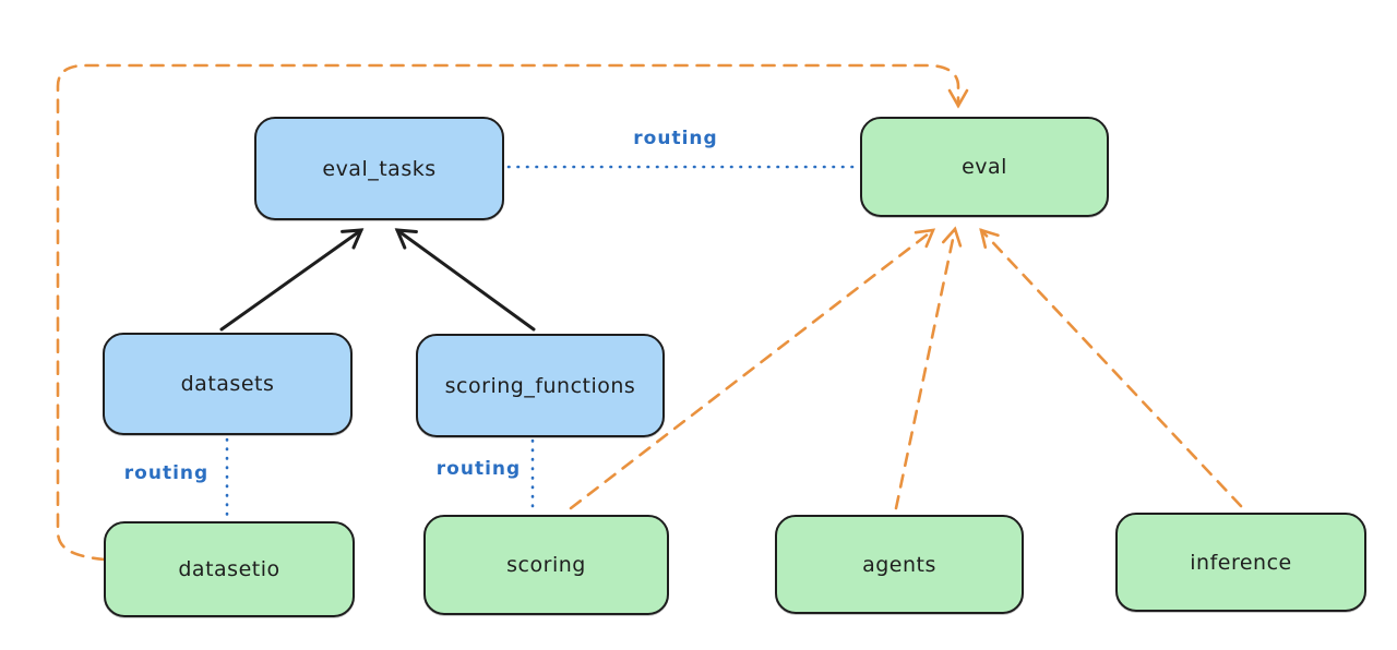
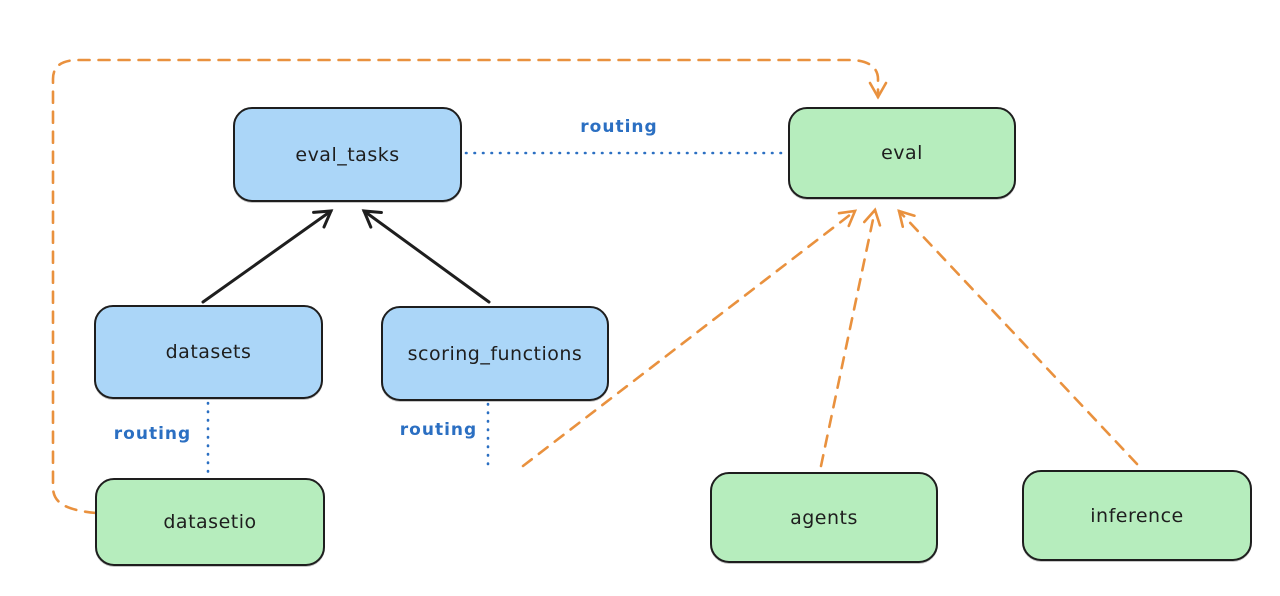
  eval_tasks
  eval
  datasets
  scoring_functions
  datasetio
- scoring
  agents
  inference
  routing
  routing
  routing
